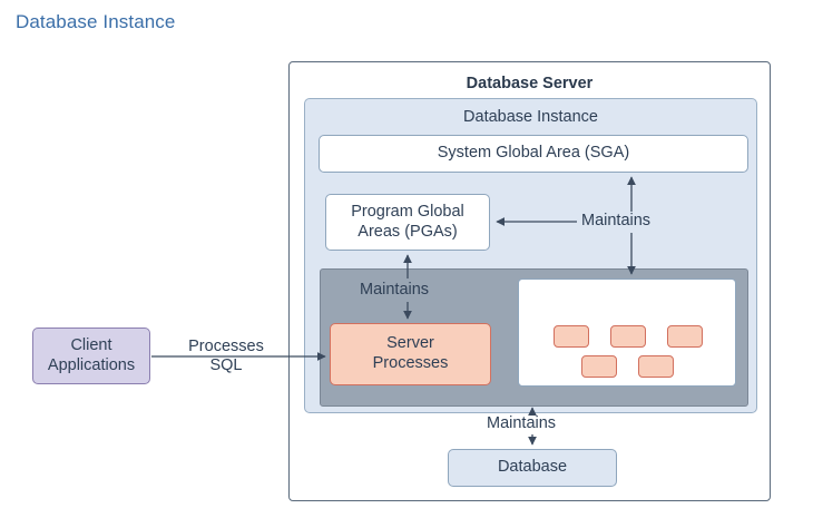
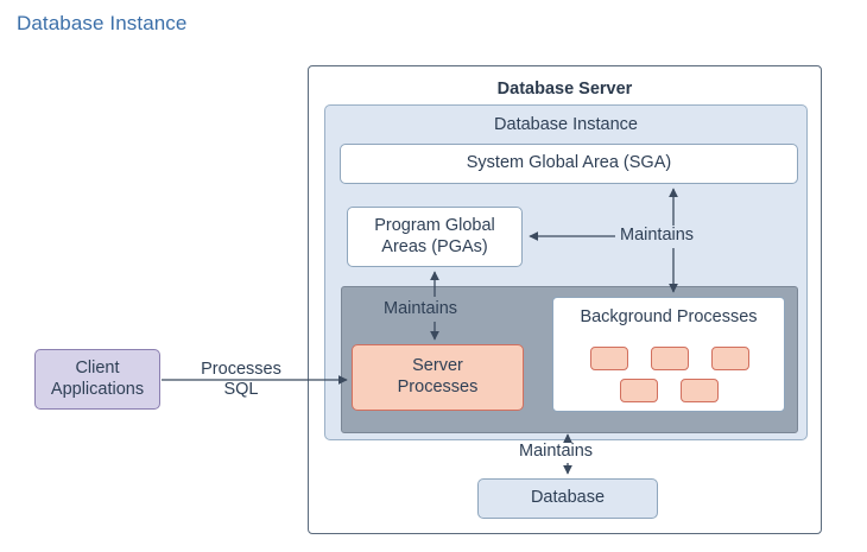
  Database Instance
  Database Server
  Database Instance
  System Global Area (SGA)
  Program Global
  Areas (PGAs)
  Server
  Processes
+ Background Processes
  Database
  Client
  Applications
  Maintains
  Maintains
  Maintains
  Processes
  SQL
